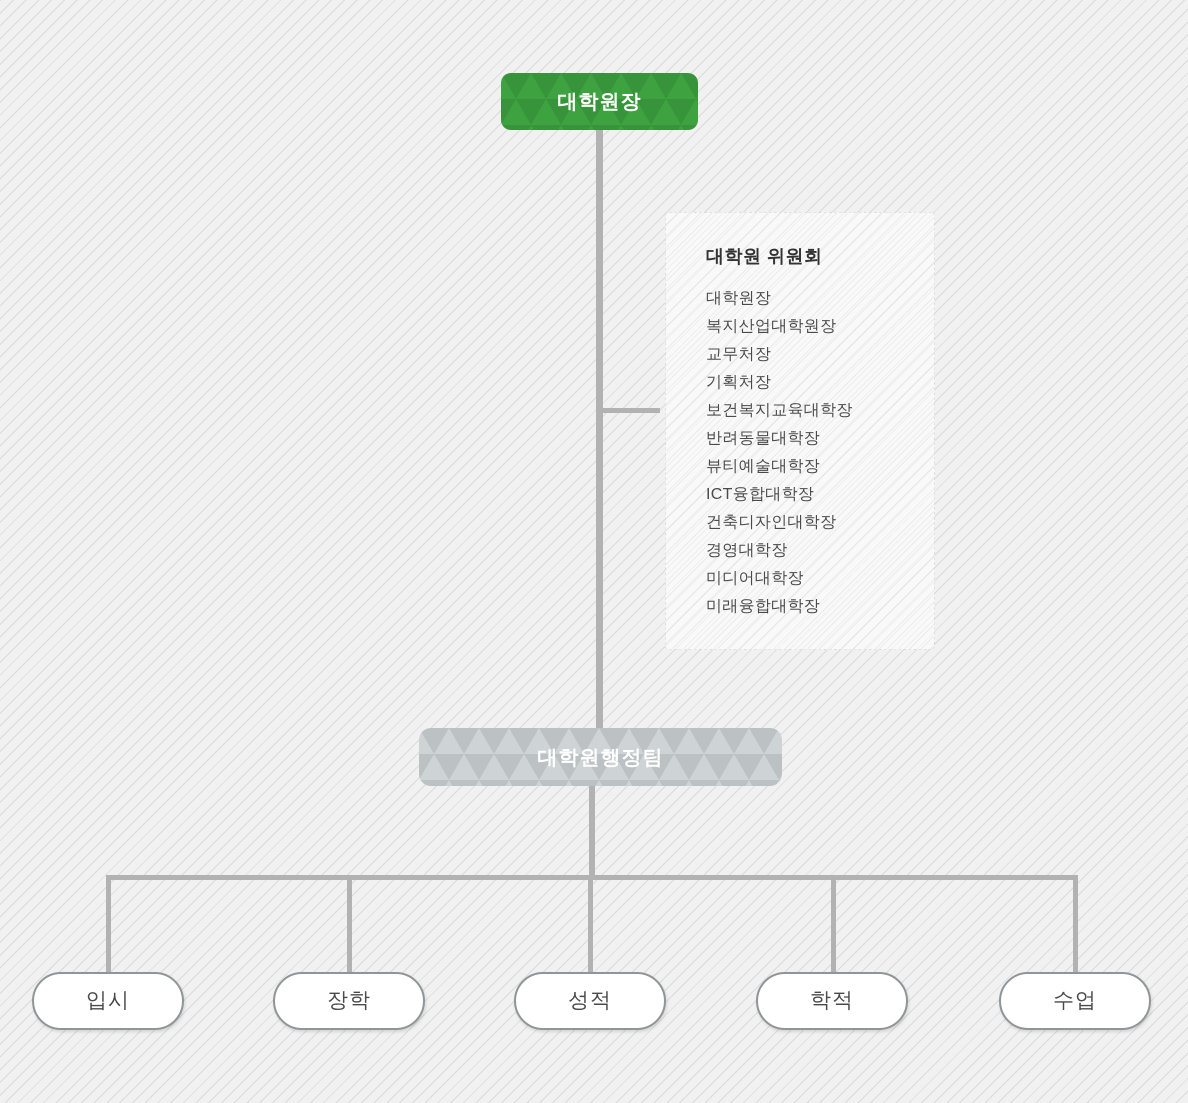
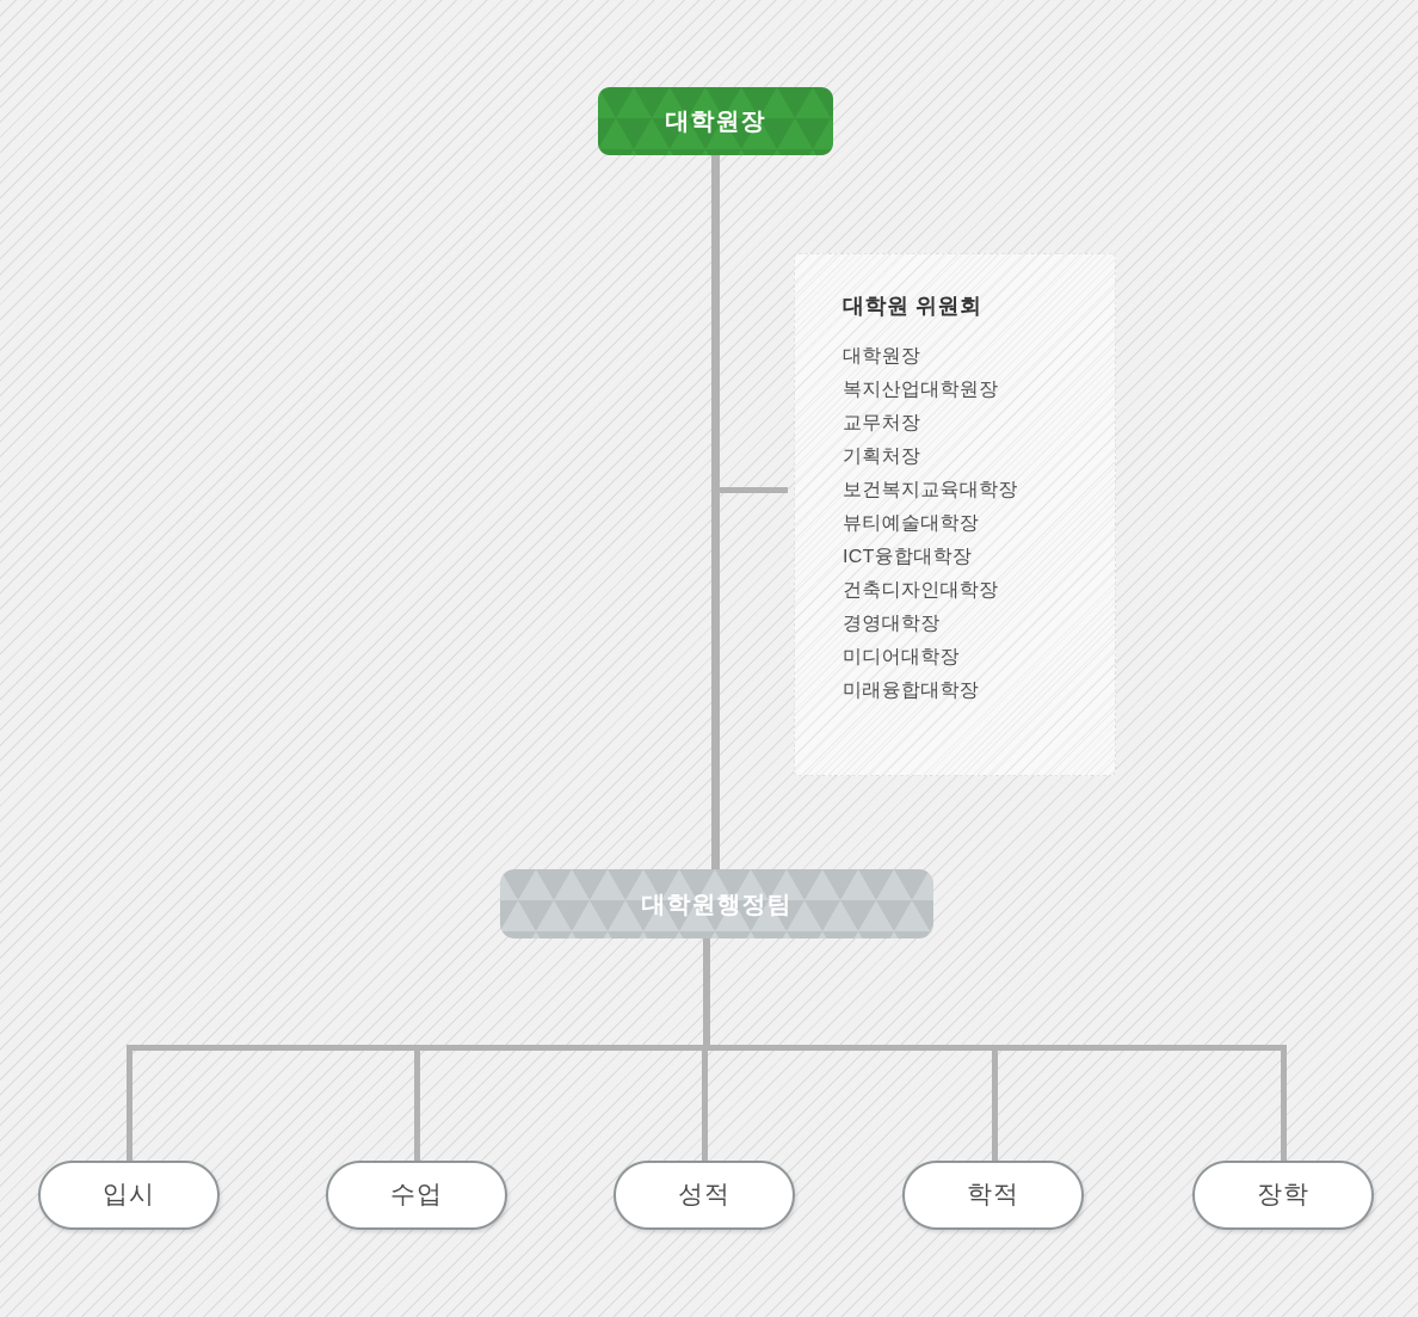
  대학원장
  대학원 위원회
  대학원장
  복지산업대학원장
  교무처장
  기획처장
  보건복지교육대학장
- 반려동물대학장
  뷰티예술대학장
  ICT융합대학장
  건축디자인대학장
  경영대학장
  미디어대학장
  미래융합대학장
  대학원행정팀
  입시
- 장학
+ 수업
  성적
  학적
- 수업
+ 장학
